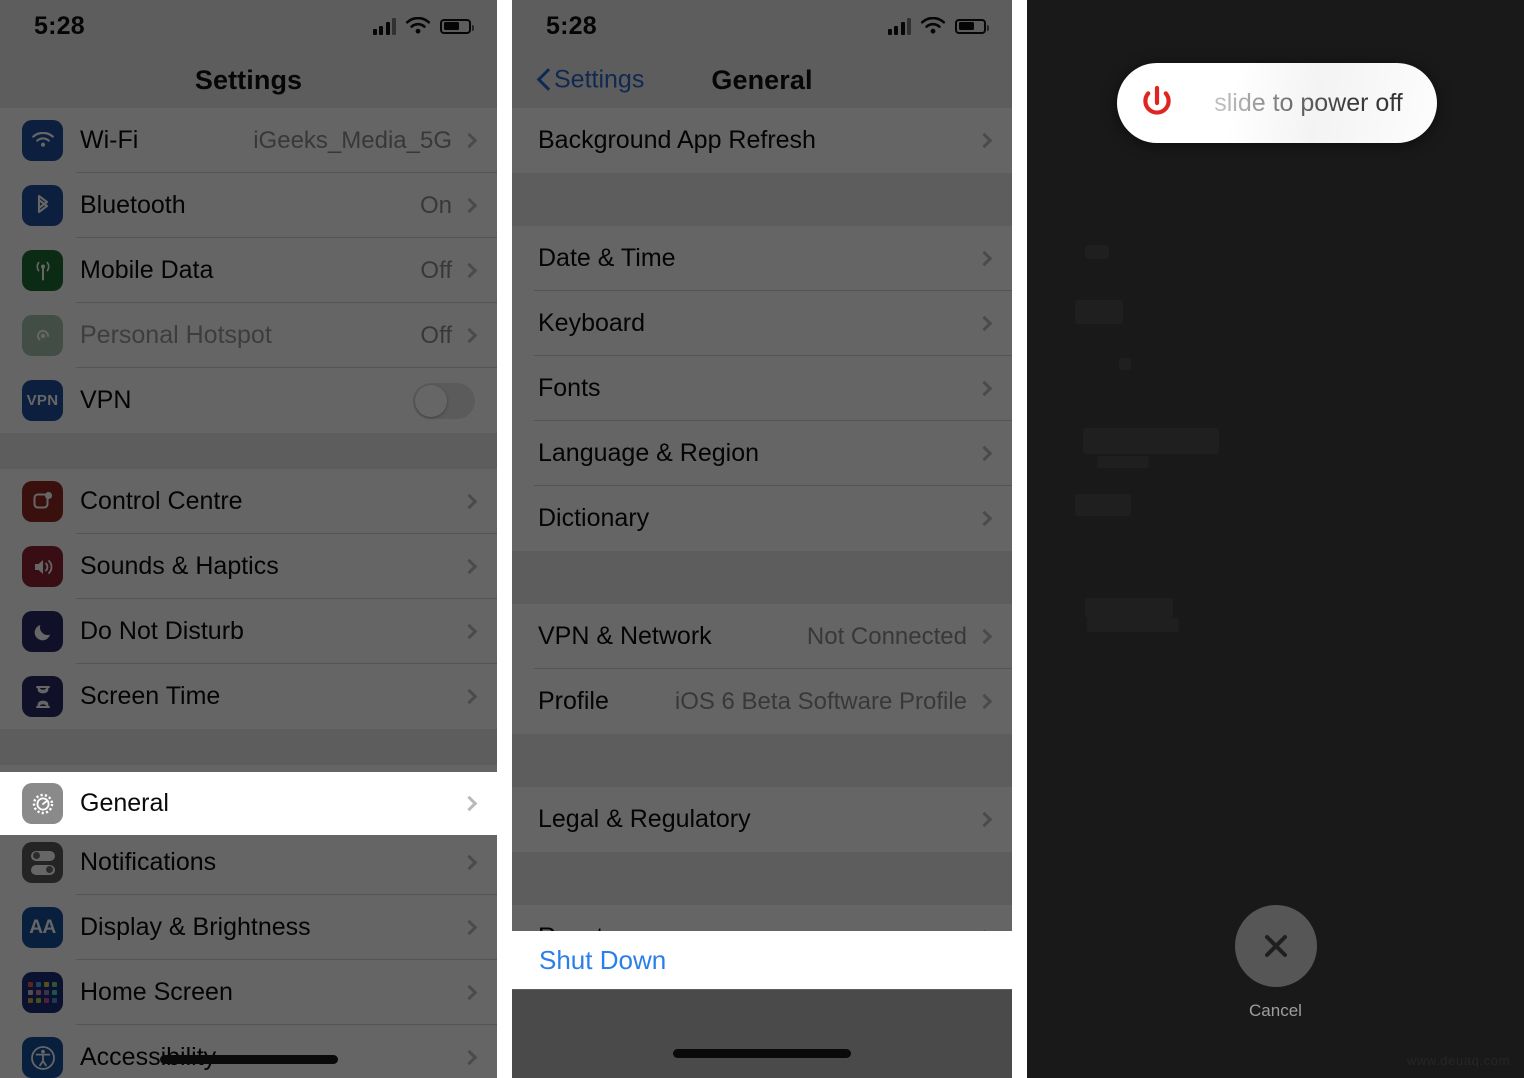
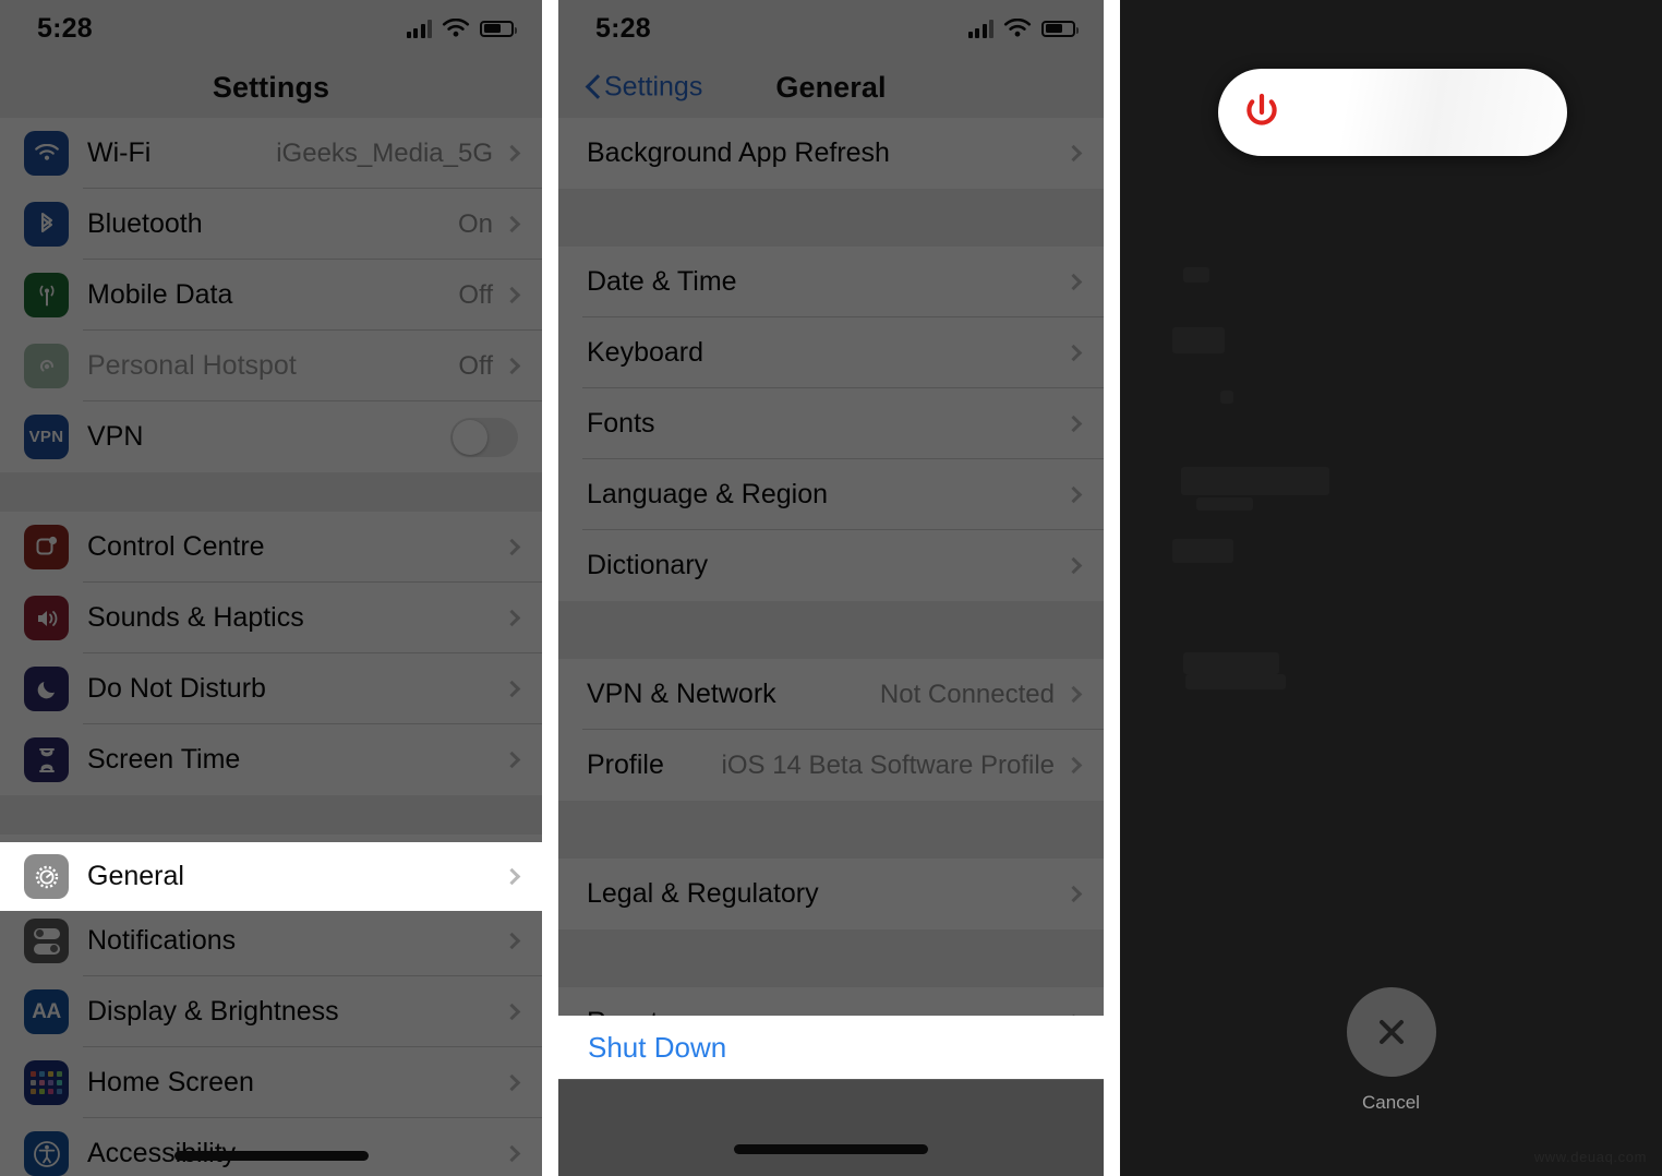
  5:28
  Settings
  Wi-Fi
  iGeeks_Media_5G
  Bluetooth
  On
  Mobile Data
  Off
  Personal Hotspot
  Off
  VPN
  VPN
  Control Centre
  Sounds & Haptics
  Do Not Disturb
  Screen Time
  Notifications
  AA
  Display & Brightness
  Home Screen
  General
  5:28
  Settings
  General
  Background App Refresh
  Date & Time
  Keyboard
  Fonts
  Language & Region
  Dictionary
  VPN & Network
  Not Connected
  Profile
- iOS 6 Beta Software Profile
+ iOS 14 Beta Software Profile
  Legal & Regulatory
  Shut Down
- slide to power off
  Cancel
